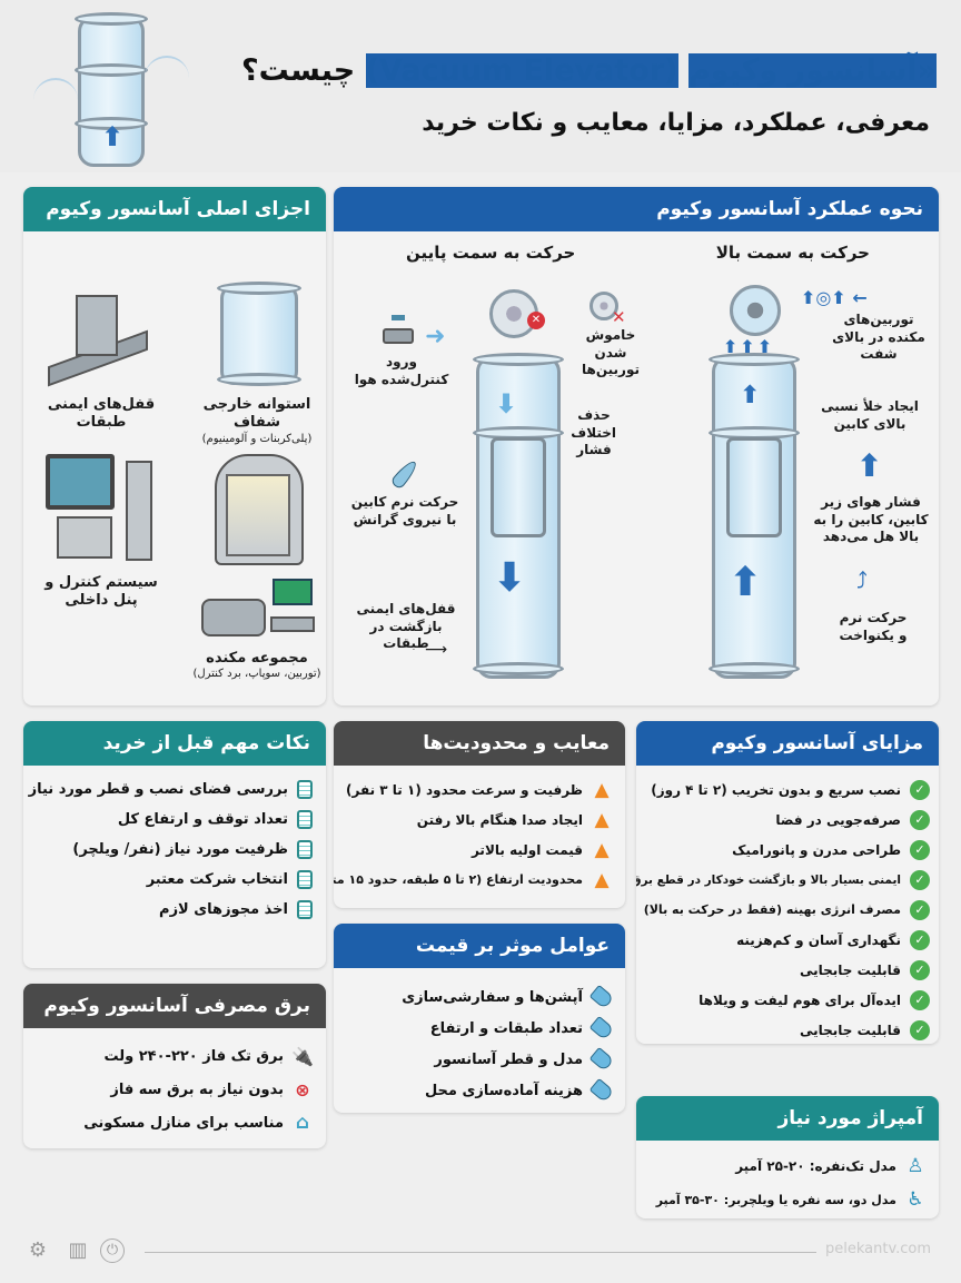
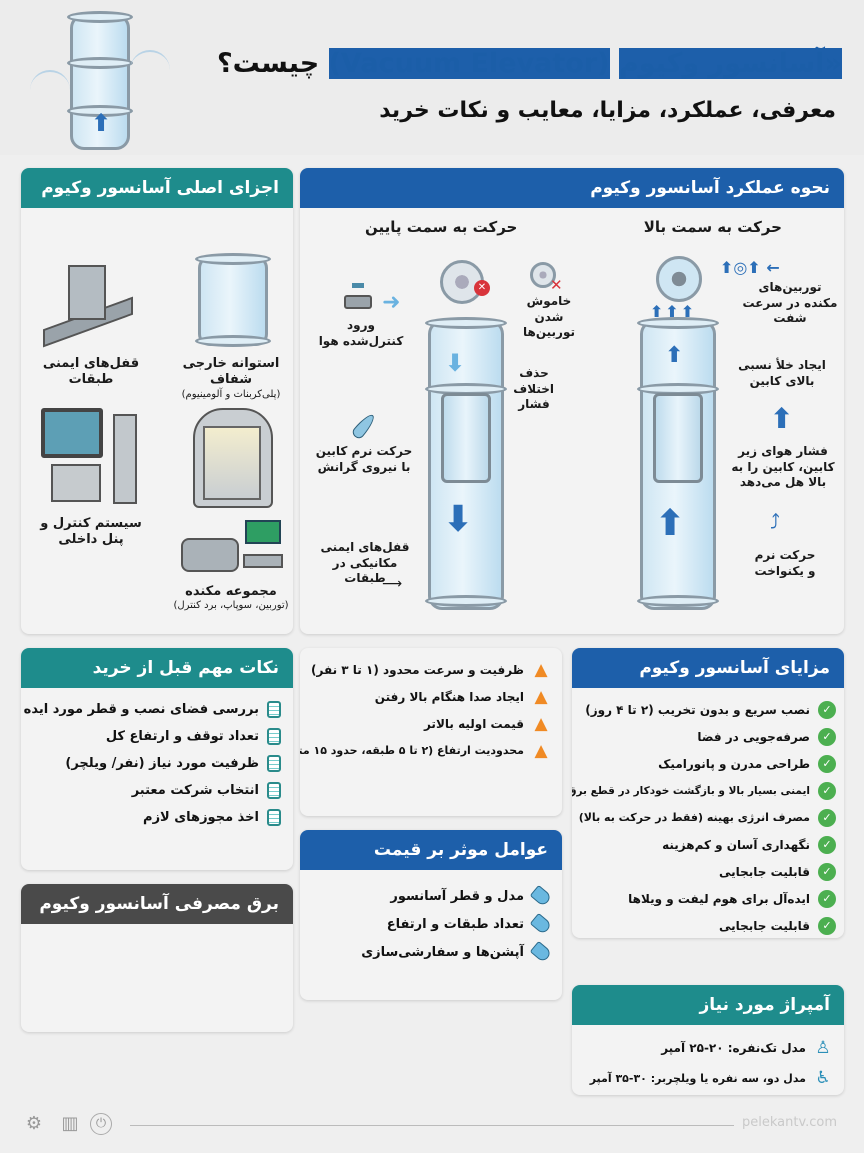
  ⬆
  «آسانسور وکیوم (Vacuum Elevator) چیست؟
  معرفی، عملکرد، مزایا، معایب و نکات خرید
  اجزای اصلی آسانسور وکیوم
  استوانه خارجی شفاف
  (پلی‌کربنات و آلومینیوم)
  قفل‌های ایمنی طبقات
  سیستم کنترل و پنل داخلی
  مجموعه مکنده
  (توربین، سوپاپ، برد کنترل)
  نحوه عملکرد آسانسور وکیوم
  حرکت به سمت بالا
  حرکت به سمت پایین
  ⬇
  ⬇
  ✕
  ✕
  خاموش شدن توربین‌ها
  ➜
  ورود کنترل‌شده هوا
  حذف اختلاف فشار
  حرکت نرم کابین با نیروی گرانش
- قفل‌های ایمنی بازگشت در طبقات
+ قفل‌های ایمنی مکانیکی در طبقات
  ⟶
  ⬆
  ⬆
  ⬆⬆⬆
  ← ⬆◎⬆
- توربین‌های مکنده در بالای شفت
+ توربین‌های مکنده در سرعت شفت
  ایجاد خلأ نسبی بالای کابین
  ⬆
  فشار هوای زیر کابین، کابین را به بالا هل می‌دهد
  ⤴
  حرکت نرم و یکنواخت
  نکات مهم قبل از خرید
- بررسی فضای نصب و قطر مورد نیاز
+ بررسی فضای نصب و قطر مورد ایده
  تعداد توقف و ارتفاع کل
  ظرفیت مورد نیاز (نفر/ ویلچر)
  انتخاب شرکت معتبر
  اخذ مجوزهای لازم
  برق مصرفی آسانسور وکیوم
- 🔌
- برق تک فاز ۲۲۰-۲۴۰ ولت
- ⊗
- بدون نیاز به برق سه فاز
- ⌂
- مناسب برای منازل مسکونی
- معایب و محدودیت‌ها
  ▲
  ظرفیت و سرعت محدود (۱ تا ۳ نفر)
  ▲
  ایجاد صدا هنگام بالا رفتن
  ▲
  قیمت اولیه بالاتر
  ▲
  محدودیت ارتفاع (۲ تا ۵ طبقه، حدود ۱۵ مت
  عوامل موثر بر قیمت
- آپشن‌ها و سفارشی‌سازی
+ مدل و قطر آسانسور
  تعداد طبقات و ارتفاع
- مدل و قطر آسانسور
+ آپشن‌ها و سفارشی‌سازی
- هزینه آماده‌سازی محل
  مزایای آسانسور وکیوم
  ✓
  نصب سریع و بدون تخریب (۲ تا ۴ روز)
  ✓
  صرفه‌جویی در فضا
  ✓
  طراحی مدرن و پانورامیک
  ✓
  ایمنی بسیار بالا و بازگشت خودکار در قطع برق
  ✓
  مصرف انرژی بهینه (فقط در حرکت به بالا)
  ✓
  نگهداری آسان و کم‌هزینه
  ✓
  قابلیت جابجایی
  ✓
  ایده‌آل برای هوم لیفت و ویلاها
  ✓
  قابلیت جابجایی
  آمپراژ مورد نیاز
  ♙
  مدل تک‌نفره: ۲۰-۲۵ آمپر
  ♿
  مدل دو، سه نفره یا ویلچربر: ۳۰-۳۵ آمپر
  ⚙
  ▥
  ⏻
  pelekantv.com
